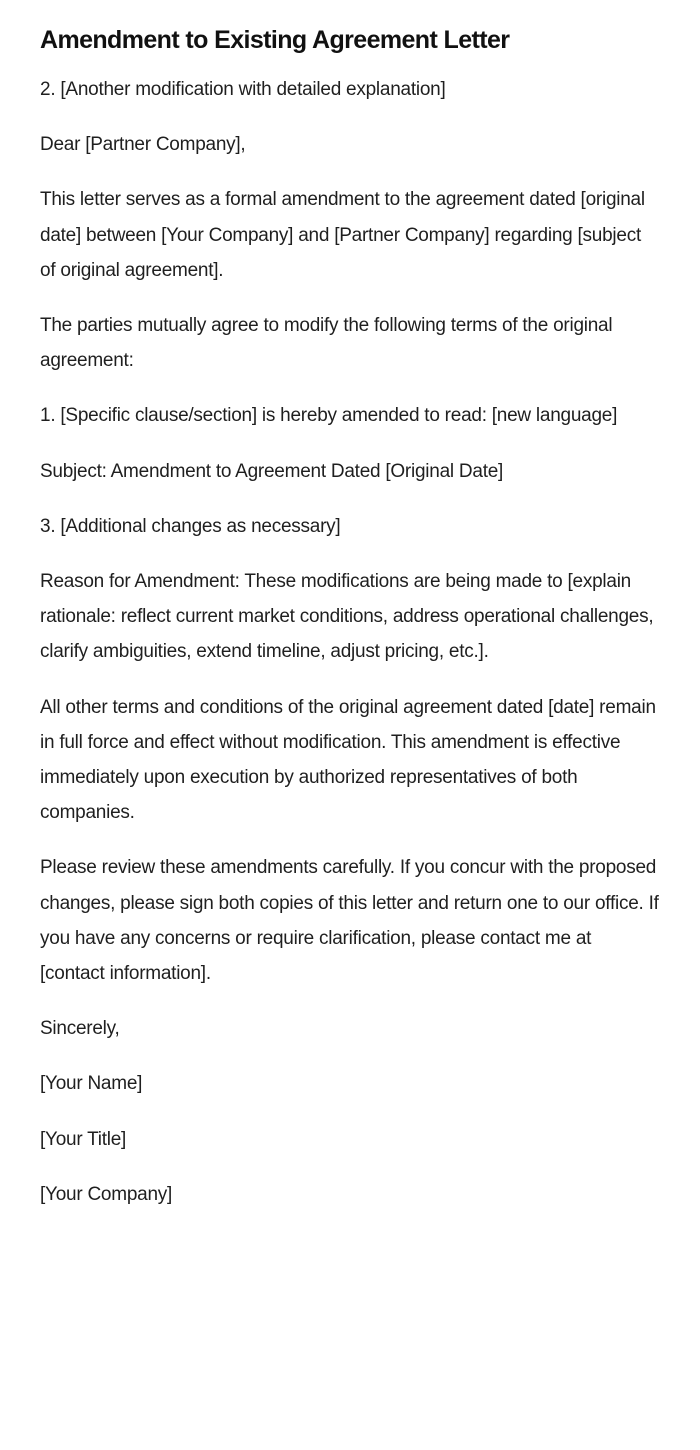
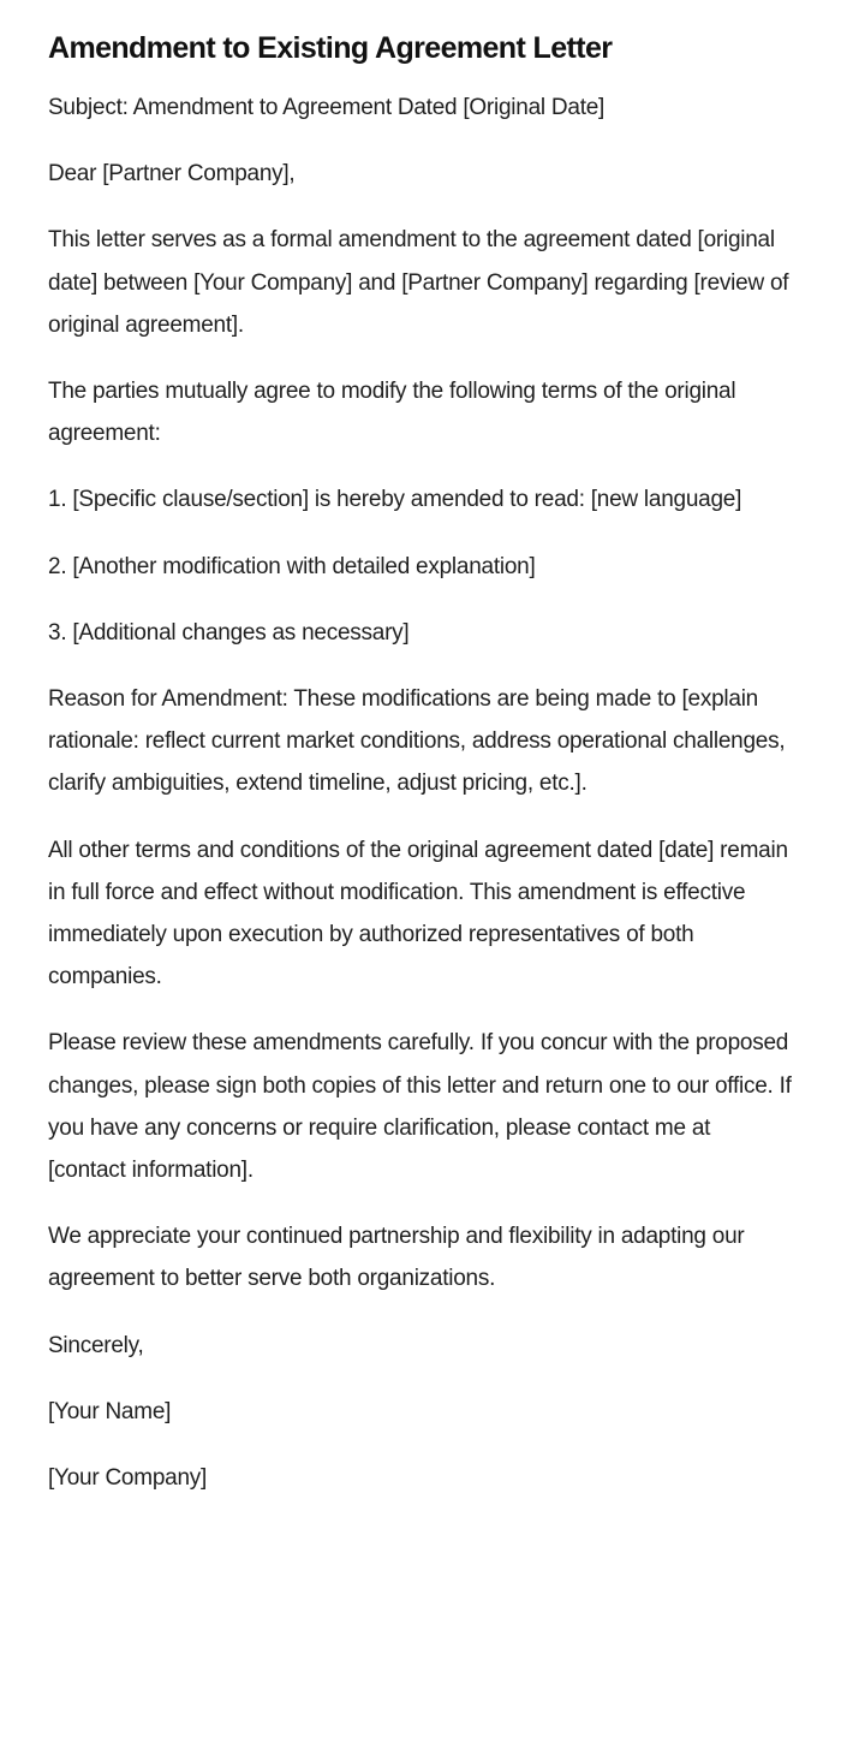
  Amendment to Existing Agreement Letter
- 2. [Another modification with detailed explanation]
+ Subject: Amendment to Agreement Dated [Original Date]
  Dear [Partner Company],
- This letter serves as a formal amendment to the agreement dated [original date] between [Your Company] and [Partner Company] regarding [subject of original agreement].
+ This letter serves as a formal amendment to the agreement dated [original date] between [Your Company] and [Partner Company] regarding [review of original agreement].
  The parties mutually agree to modify the following terms of the original agreement:
  1. [Specific clause/section] is hereby amended to read: [new language]
- Subject: Amendment to Agreement Dated [Original Date]
+ 2. [Another modification with detailed explanation]
  3. [Additional changes as necessary]
  Reason for Amendment: These modifications are being made to [explain rationale: reflect current market conditions, address operational challenges, clarify ambiguities, extend timeline, adjust pricing, etc.].
  All other terms and conditions of the original agreement dated [date] remain in full force and effect without modification. This amendment is effective immediately upon execution by authorized representatives of both companies.
  Please review these amendments carefully. If you concur with the proposed changes, please sign both copies of this letter and return one to our office. If you have any concerns or require clarification, please contact me at [contact information].
+ We appreciate your continued partnership and flexibility in adapting our agreement to better serve both organizations.
  Sincerely,
  [Your Name]
- [Your Title]
  [Your Company]
